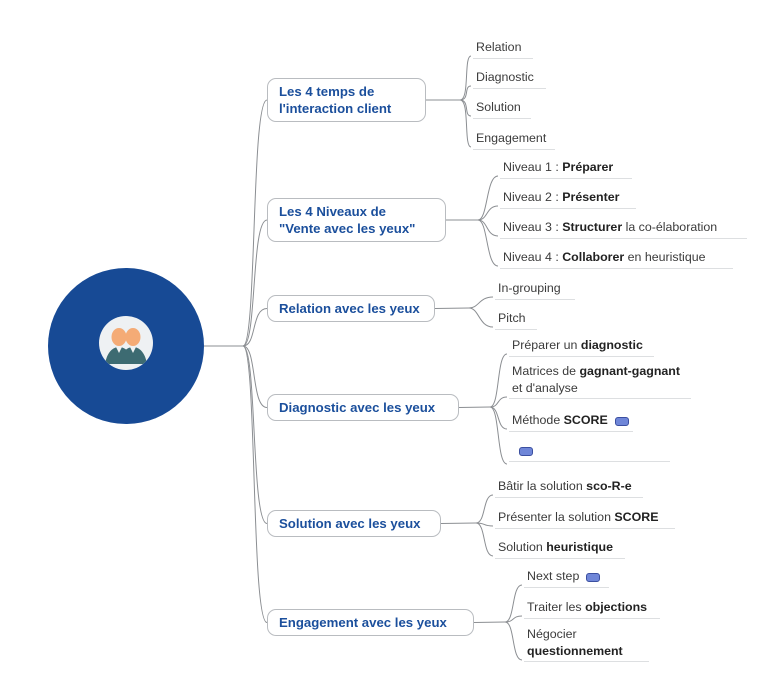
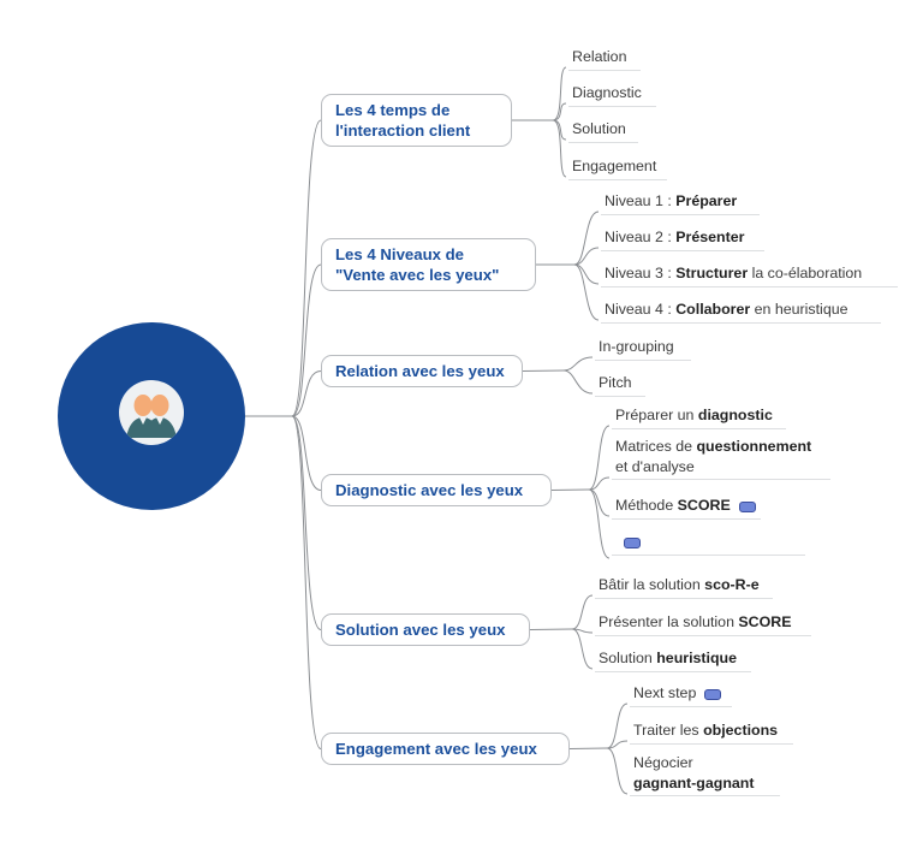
  Les 4 temps de
  l'interaction client
  Relation
  Diagnostic
  Solution
  Engagement
  Les 4 Niveaux de
  "Vente avec les yeux"
  Niveau 1 : Préparer
  Niveau 2 : Présenter
  Niveau 3 : Structurer la co-élaboration
  Niveau 4 : Collaborer en heuristique
  Relation avec les yeux
  In-grouping
  Pitch
  Diagnostic avec les yeux
  Préparer un diagnostic
- Matrices de gagnant-gagnant
+ Matrices de questionnement
  et d'analyse
  Méthode SCORE
  Solution avec les yeux
  Bâtir la solution sco-R-e
  Présenter la solution SCORE
  Solution heuristique
  Engagement avec les yeux
  Next step
  Traiter les objections
  Négocier
- questionnement
+ gagnant-gagnant
